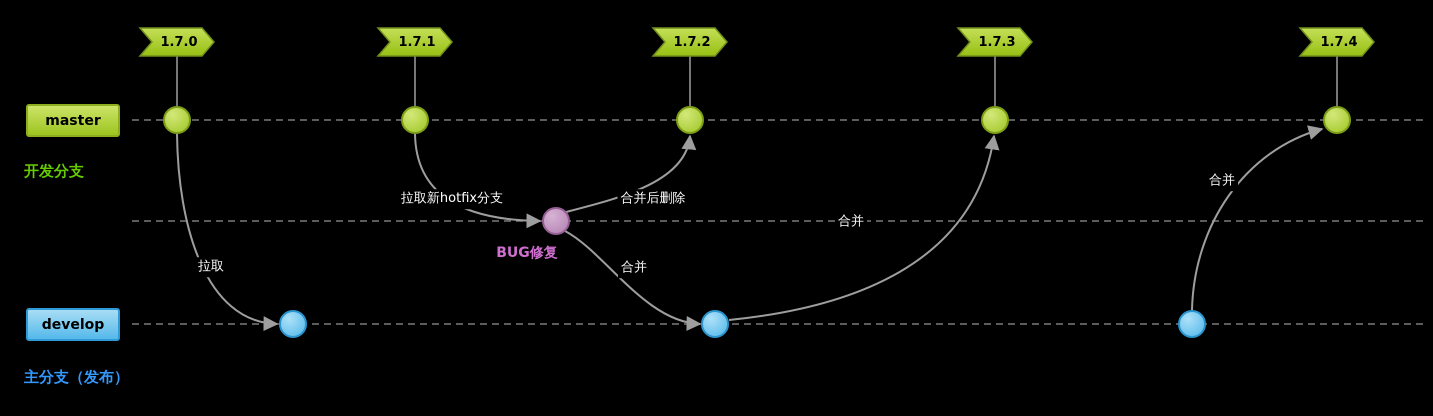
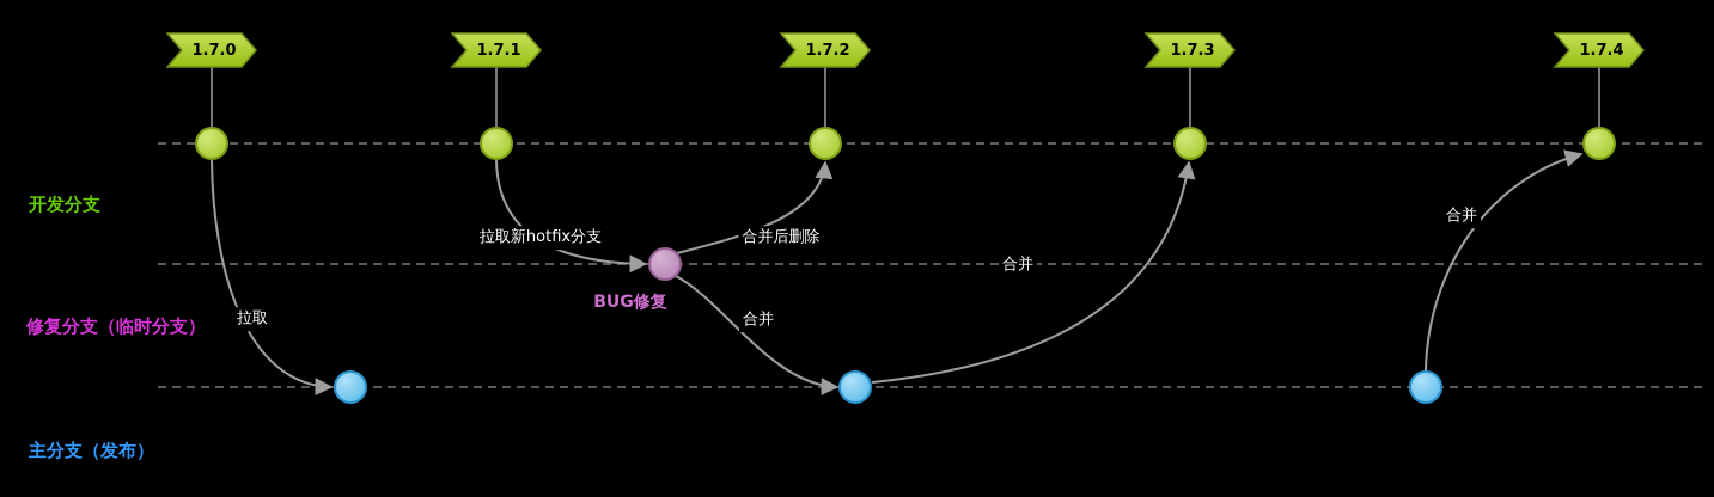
- master
- develop
  开发分支
+ 修复分支（临时分支）
  主分支（发布）
  1.7.0
  1.7.1
  1.7.2
  1.7.3
  1.7.4
  拉取
  拉取新hotfix分支
  合并后删除
  合并
  合并
  合并
  BUG修复
